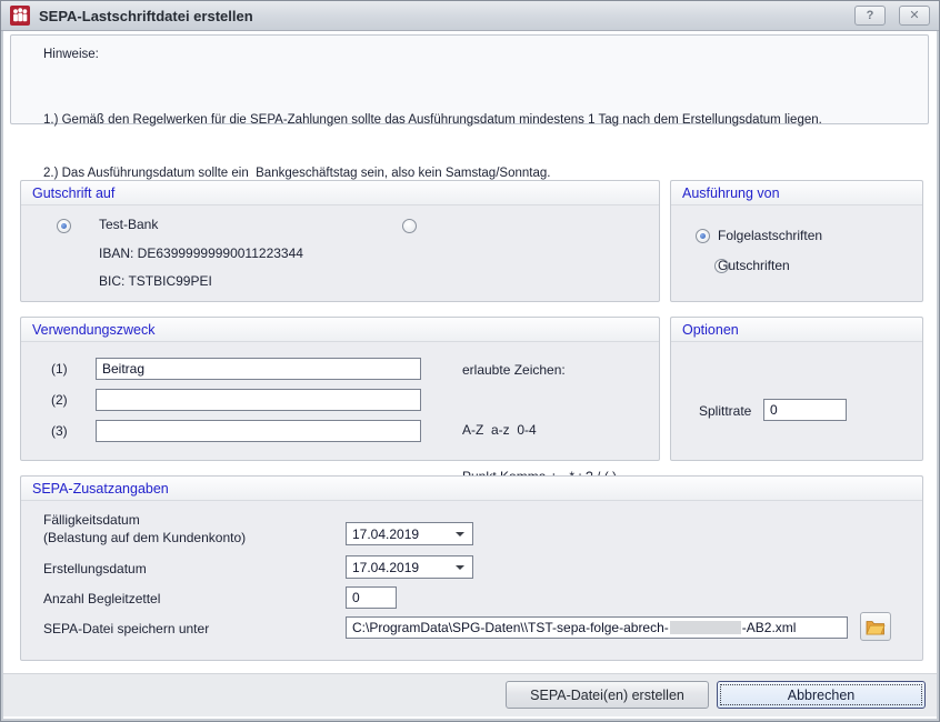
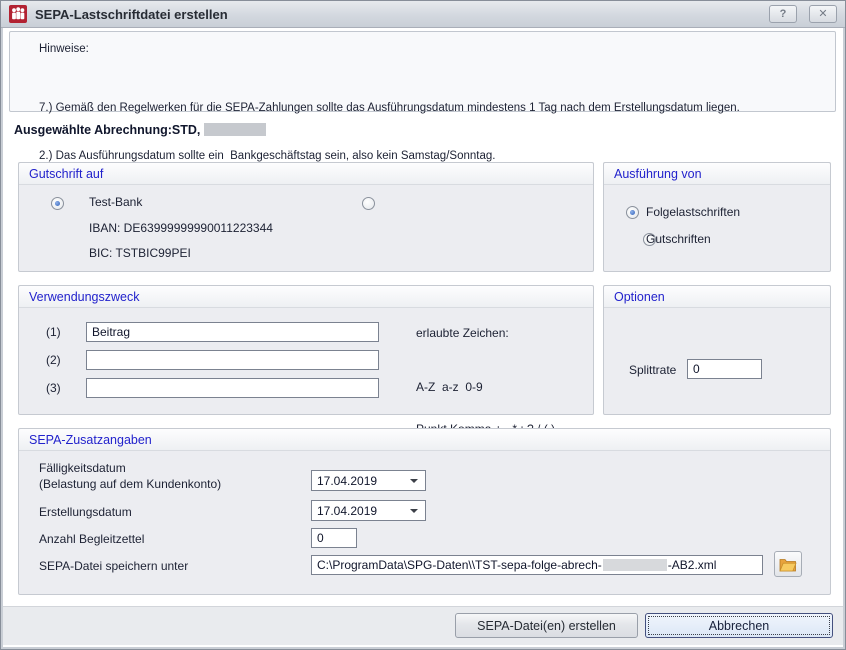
  SEPA-Lastschriftdatei erstellen
  ?
  ✕
  Hinweise:
- 1.) Gemäß den Regelwerken für die SEPA-Zahlungen sollte das Ausführungsdatum mindestens 1 Tag nach dem Erstellungsdatum liegen.
+ 7.) Gemäß den Regelwerken für die SEPA-Zahlungen sollte das Ausführungsdatum mindestens 1 Tag nach dem Erstellungsdatum liegen.
  2.) Das Ausführungsdatum sollte ein Bankgeschäftstag sein, also kein Samstag/Sonntag.
+ Ausgewählte Abrechnung:STD,
  Gutschrift auf
  Test-Bank
  IBAN: DE63999999990011223344
  BIC: TSTBIC99PEI
  Ausführung von
  Folgelastschriften
  Gutschriften
  Verwendungszweck
  (1)
  Beitrag
  (2)
  (3)
  erlaubte Zeichen:
- A-Z a-z 0-4
+ A-Z a-z 0-9
  Optionen
  Splittrate
  0
  SEPA-Zusatzangaben
  Fälligkeitsdatum
  (Belastung auf dem Kundenkonto)
  17.04.2019
  Erstellungsdatum
  17.04.2019
  Anzahl Begleitzettel
  0
  SEPA-Datei speichern unter
  C:\ProgramData\SPG-Daten\\TST-sepa-folge-abrech-
  -AB2.xml
  SEPA-Datei(en) erstellen
  Abbrechen
